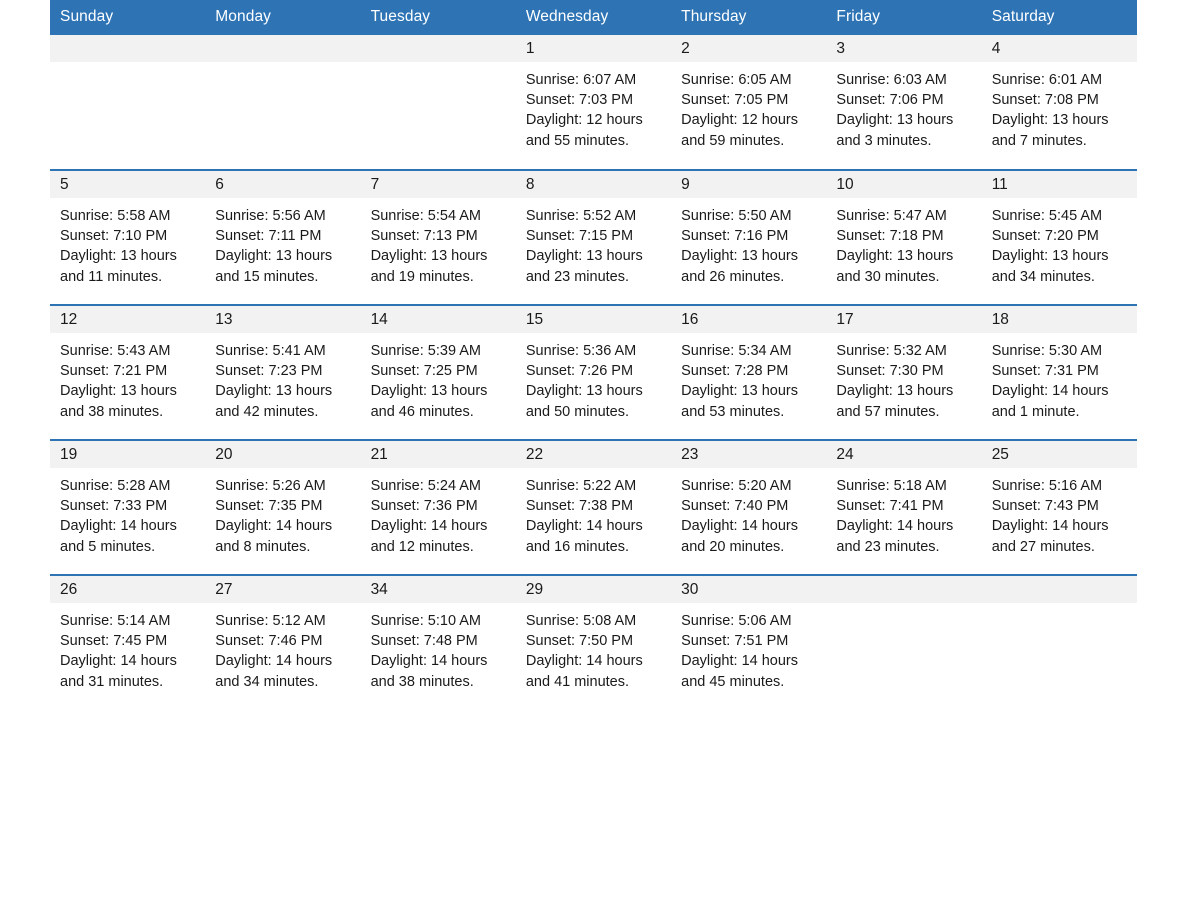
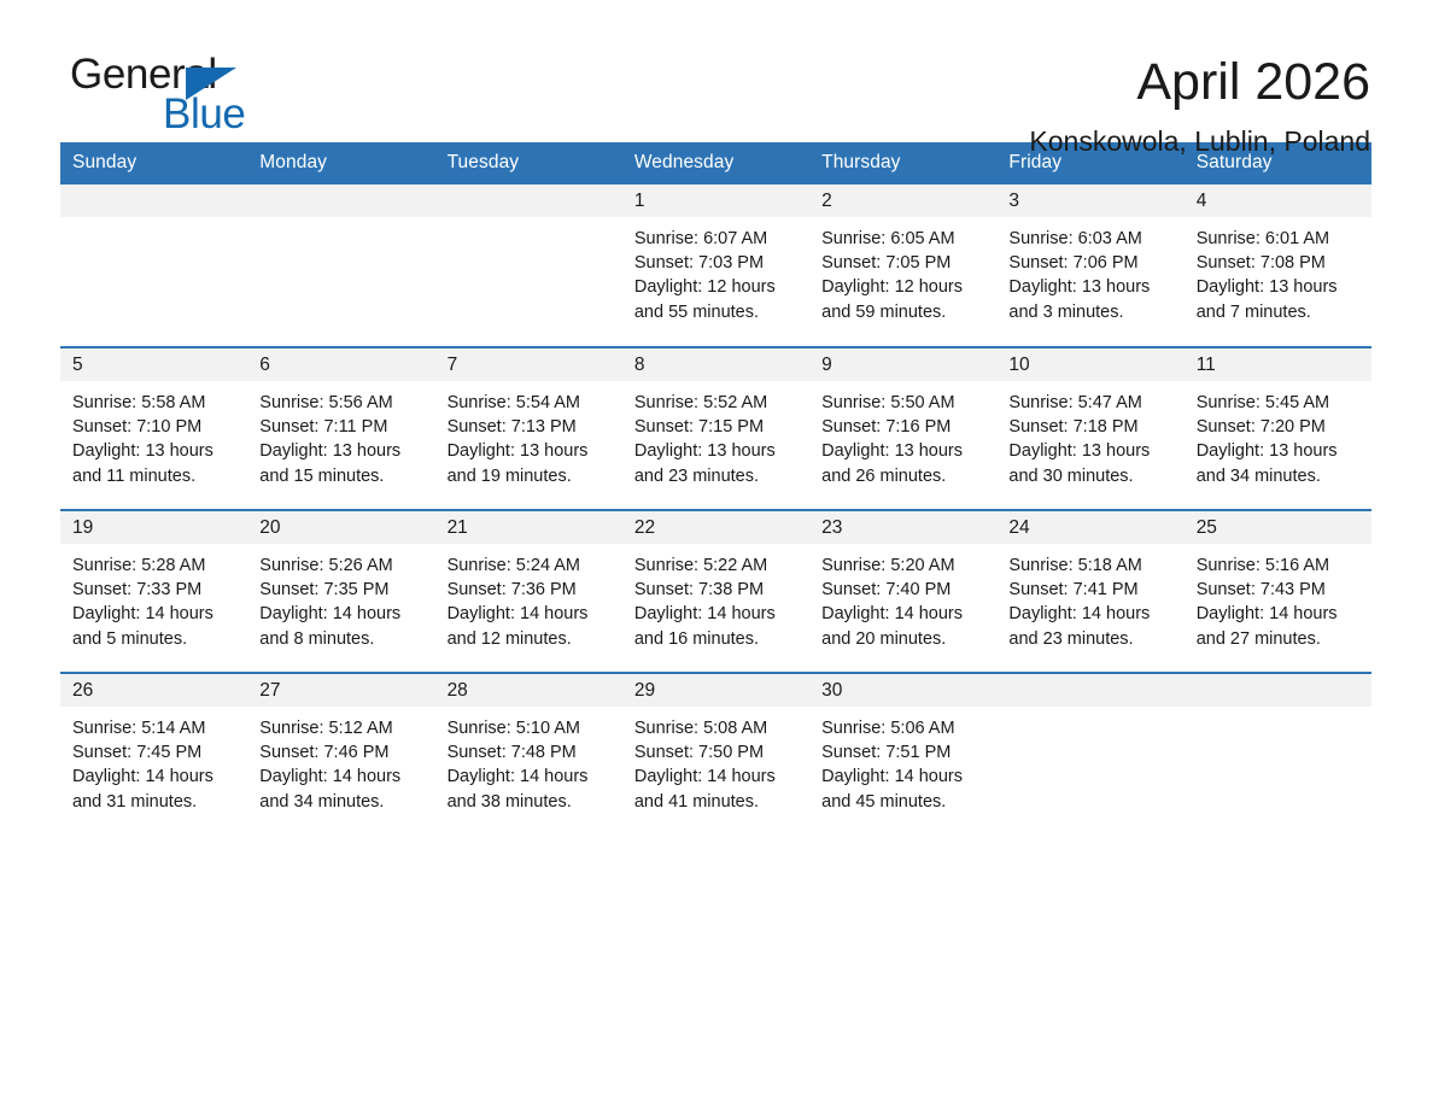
+ General
+ Blue
+ April 2026
+ Konskowola, Lublin, Poland
  Sunday	Monday	Tuesday	Wednesday	Thursday	Friday	Saturday
  			1Sunrise: 6:07 AMSunset: 7:03 PMDaylight: 12 hours and 55 minutes.	2Sunrise: 6:05 AMSunset: 7:05 PMDaylight: 12 hours and 59 minutes.	3Sunrise: 6:03 AMSunset: 7:06 PMDaylight: 13 hours and 3 minutes.	4Sunrise: 6:01 AMSunset: 7:08 PMDaylight: 13 hours and 7 minutes.
  5Sunrise: 5:58 AMSunset: 7:10 PMDaylight: 13 hours and 11 minutes.	6Sunrise: 5:56 AMSunset: 7:11 PMDaylight: 13 hours and 15 minutes.	7Sunrise: 5:54 AMSunset: 7:13 PMDaylight: 13 hours and 19 minutes.	8Sunrise: 5:52 AMSunset: 7:15 PMDaylight: 13 hours and 23 minutes.	9Sunrise: 5:50 AMSunset: 7:16 PMDaylight: 13 hours and 26 minutes.	10Sunrise: 5:47 AMSunset: 7:18 PMDaylight: 13 hours and 30 minutes.	11Sunrise: 5:45 AMSunset: 7:20 PMDaylight: 13 hours and 34 minutes.
- 12Sunrise: 5:43 AMSunset: 7:21 PMDaylight: 13 hours and 38 minutes.	13Sunrise: 5:41 AMSunset: 7:23 PMDaylight: 13 hours and 42 minutes.	14Sunrise: 5:39 AMSunset: 7:25 PMDaylight: 13 hours and 46 minutes.	15Sunrise: 5:36 AMSunset: 7:26 PMDaylight: 13 hours and 50 minutes.	16Sunrise: 5:34 AMSunset: 7:28 PMDaylight: 13 hours and 53 minutes.	17Sunrise: 5:32 AMSunset: 7:30 PMDaylight: 13 hours and 57 minutes.	18Sunrise: 5:30 AMSunset: 7:31 PMDaylight: 14 hours and 1 minute.
  19Sunrise: 5:28 AMSunset: 7:33 PMDaylight: 14 hours and 5 minutes.	20Sunrise: 5:26 AMSunset: 7:35 PMDaylight: 14 hours and 8 minutes.	21Sunrise: 5:24 AMSunset: 7:36 PMDaylight: 14 hours and 12 minutes.	22Sunrise: 5:22 AMSunset: 7:38 PMDaylight: 14 hours and 16 minutes.	23Sunrise: 5:20 AMSunset: 7:40 PMDaylight: 14 hours and 20 minutes.	24Sunrise: 5:18 AMSunset: 7:41 PMDaylight: 14 hours and 23 minutes.	25Sunrise: 5:16 AMSunset: 7:43 PMDaylight: 14 hours and 27 minutes.
- 26Sunrise: 5:14 AMSunset: 7:45 PMDaylight: 14 hours and 31 minutes.	27Sunrise: 5:12 AMSunset: 7:46 PMDaylight: 14 hours and 34 minutes.	34Sunrise: 5:10 AMSunset: 7:48 PMDaylight: 14 hours and 38 minutes.	29Sunrise: 5:08 AMSunset: 7:50 PMDaylight: 14 hours and 41 minutes.	30Sunrise: 5:06 AMSunset: 7:51 PMDaylight: 14 hours and 45 minutes.
+ 26Sunrise: 5:14 AMSunset: 7:45 PMDaylight: 14 hours and 31 minutes.	27Sunrise: 5:12 AMSunset: 7:46 PMDaylight: 14 hours and 34 minutes.	28Sunrise: 5:10 AMSunset: 7:48 PMDaylight: 14 hours and 38 minutes.	29Sunrise: 5:08 AMSunset: 7:50 PMDaylight: 14 hours and 41 minutes.	30Sunrise: 5:06 AMSunset: 7:51 PMDaylight: 14 hours and 45 minutes.
